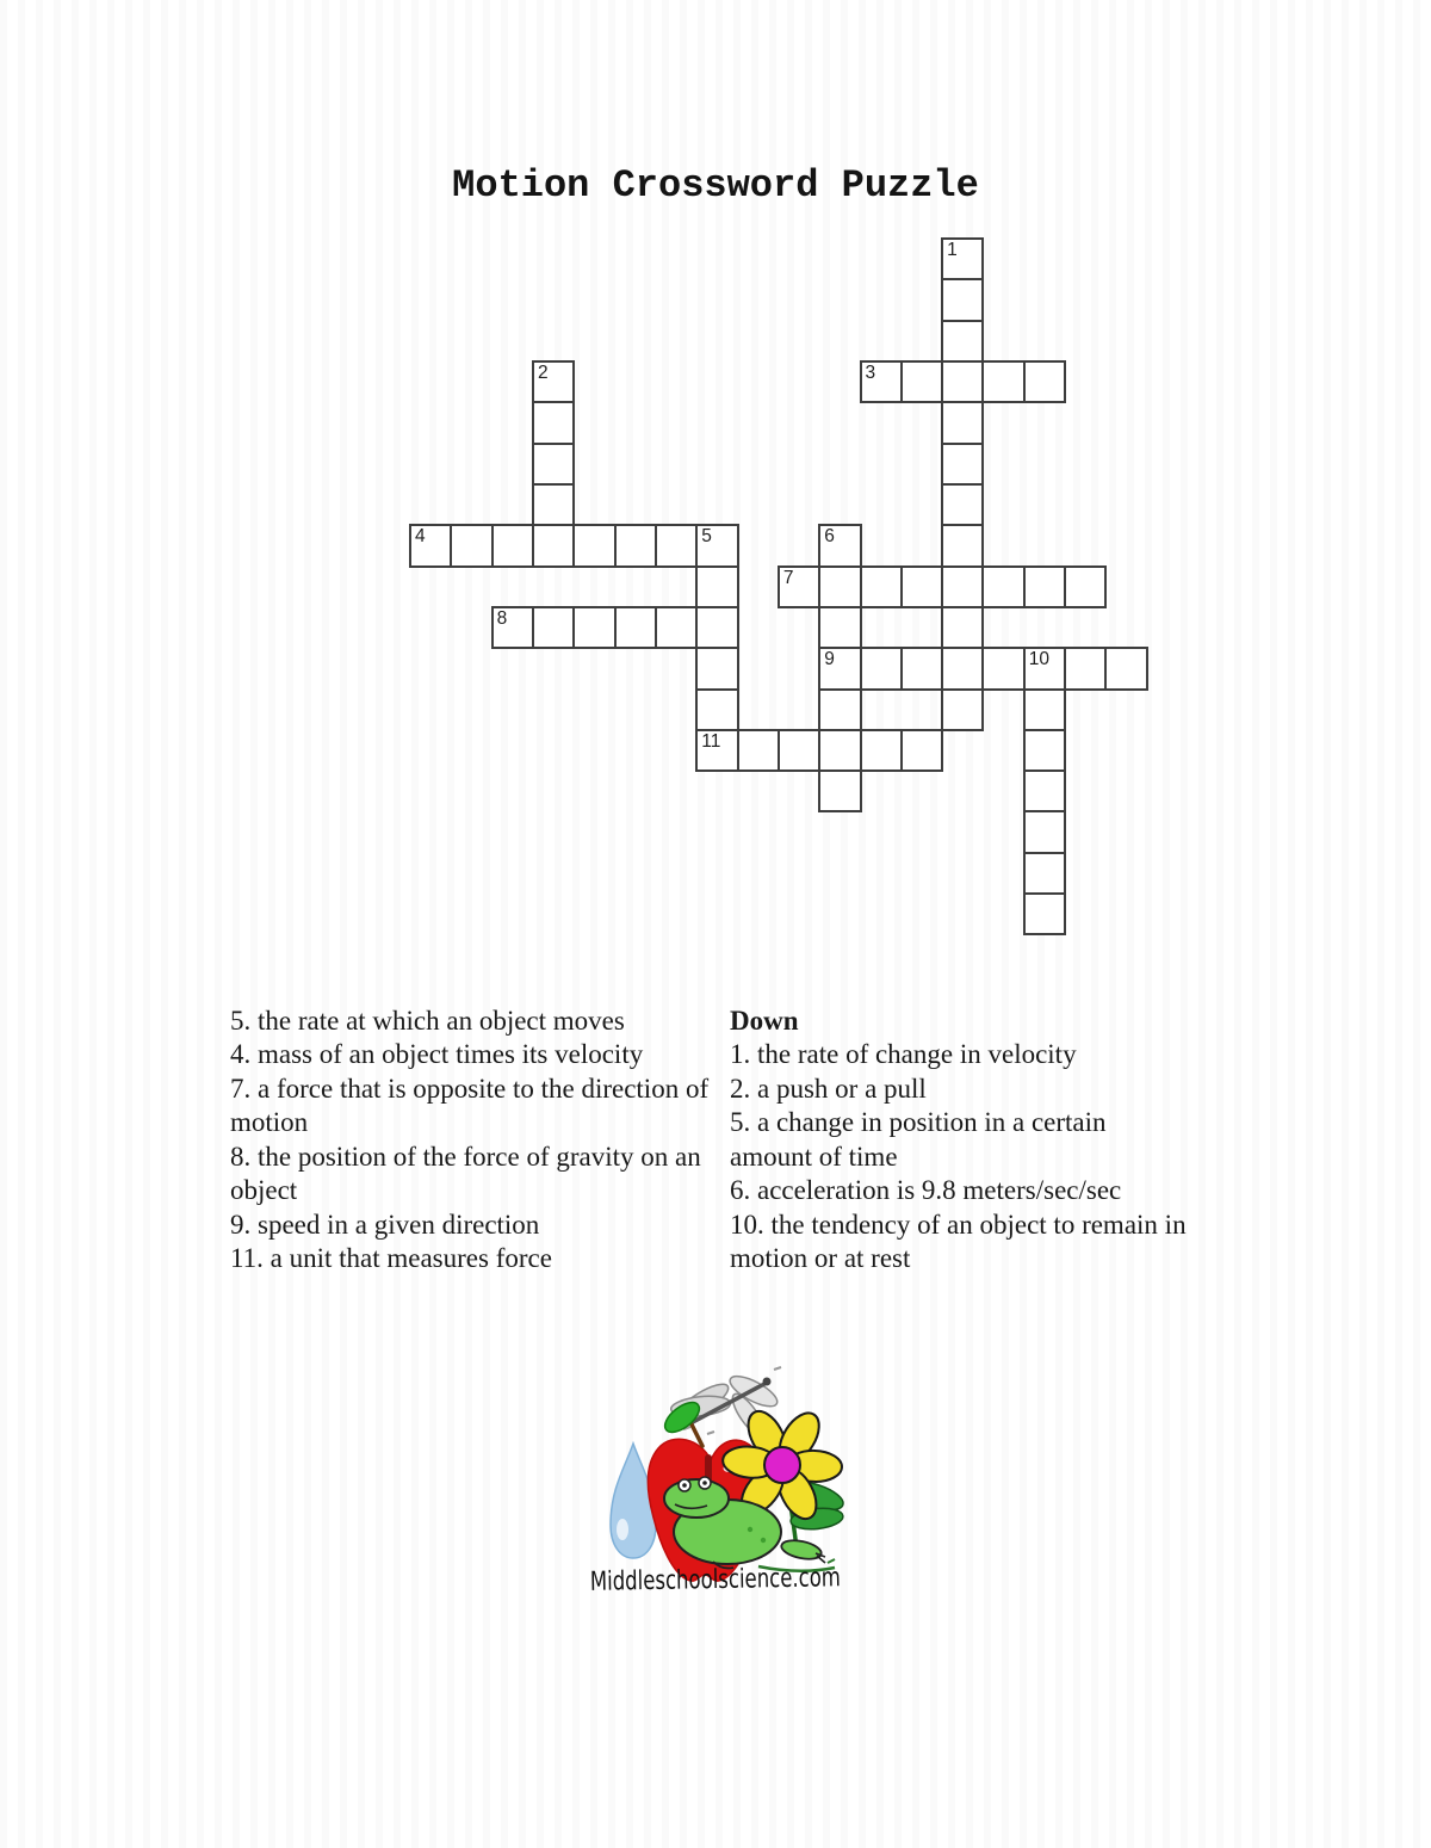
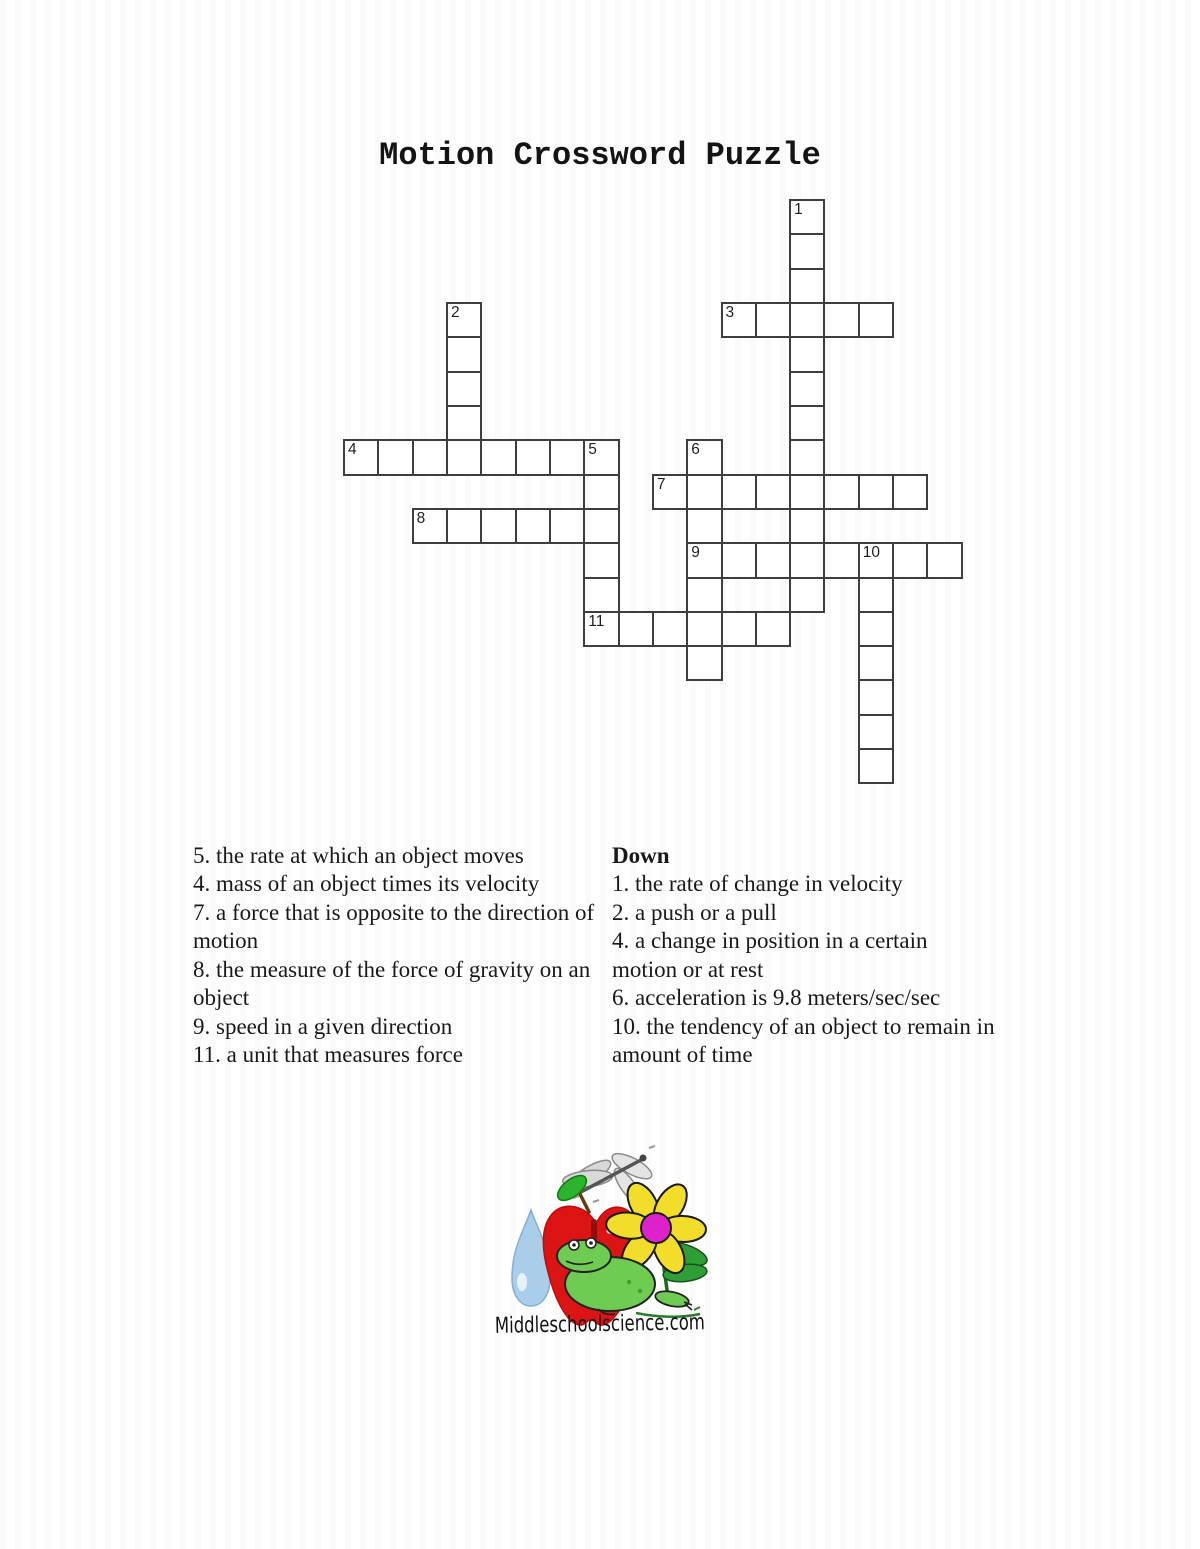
  Motion Crossword Puzzle
  3
  4
  5
  7
  8
  9
  10
  11
  1
  2
  6
  5. the rate at which an object moves
  4. mass of an object times its velocity
  7. a force that is opposite to the direction of
  motion
- 8. the position of the force of gravity on an
+ 8. the measure of the force of gravity on an
  object
  9. speed in a given direction
  11. a unit that measures force
  Down
  1. the rate of change in velocity
  2. a push or a pull
- 5. a change in position in a certain
+ 4. a change in position in a certain
- amount of time
+ motion or at rest
  6. acceleration is 9.8 meters/sec/sec
  10. the tendency of an object to remain in
- motion or at rest
+ amount of time
  Middleschoolscience.com
